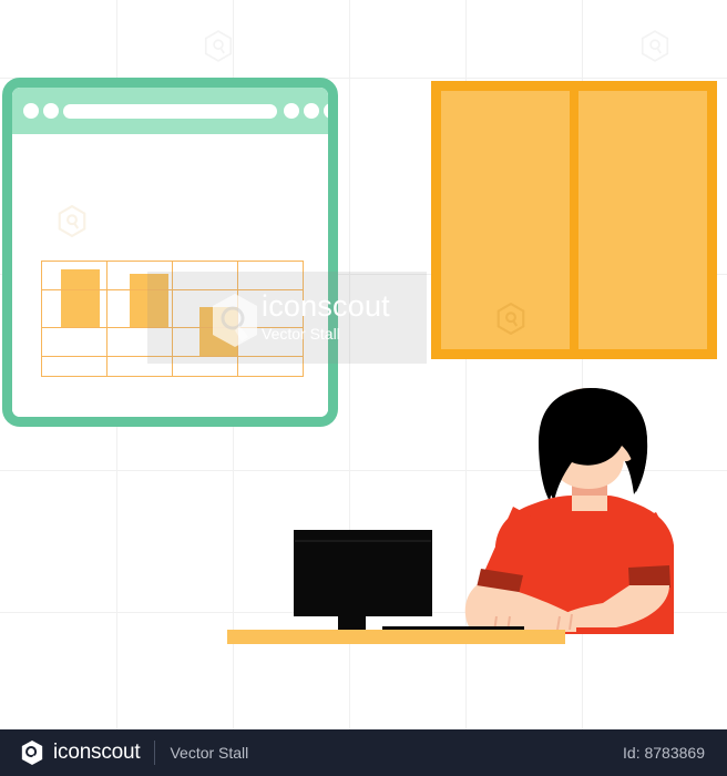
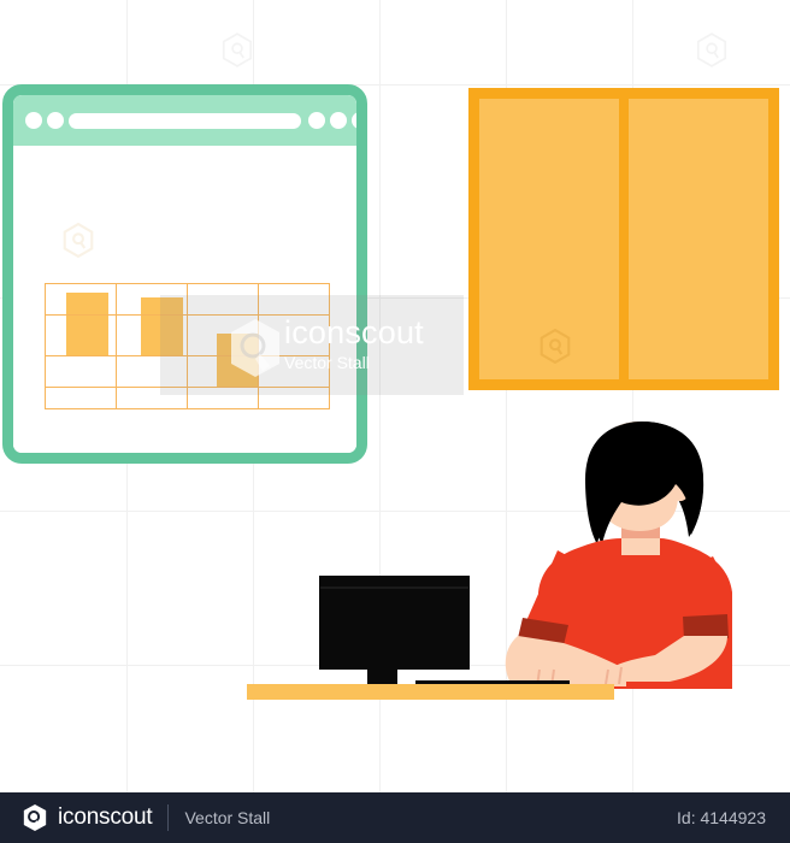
  iconscout
  Vector Stall
  iconscout
  Vector Stall
- Id: 8783869
+ Id: 4144923
